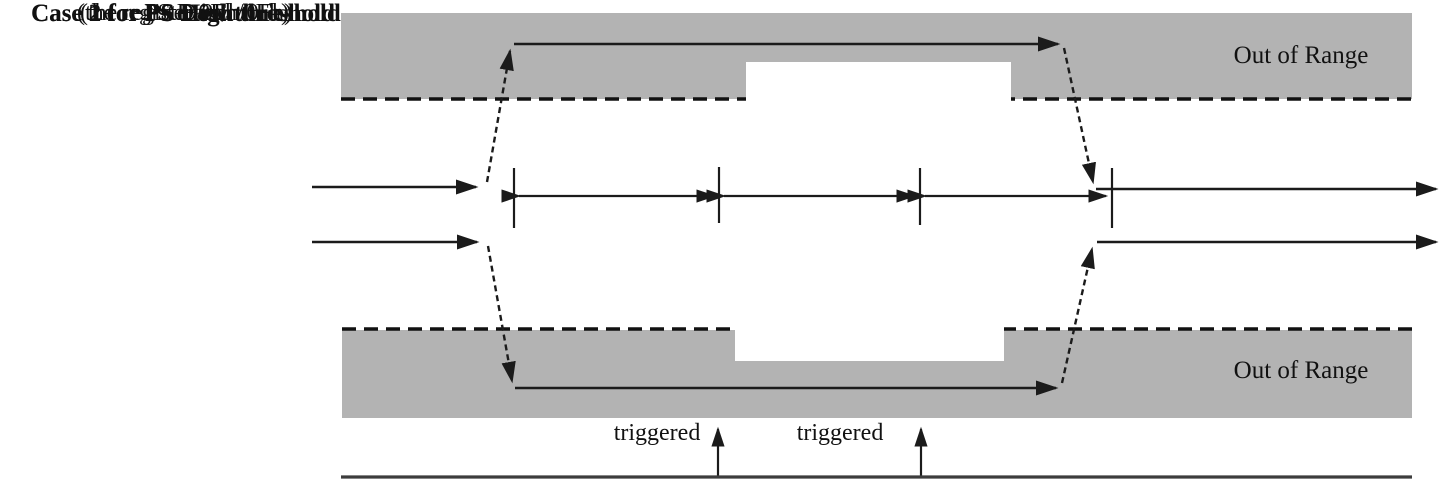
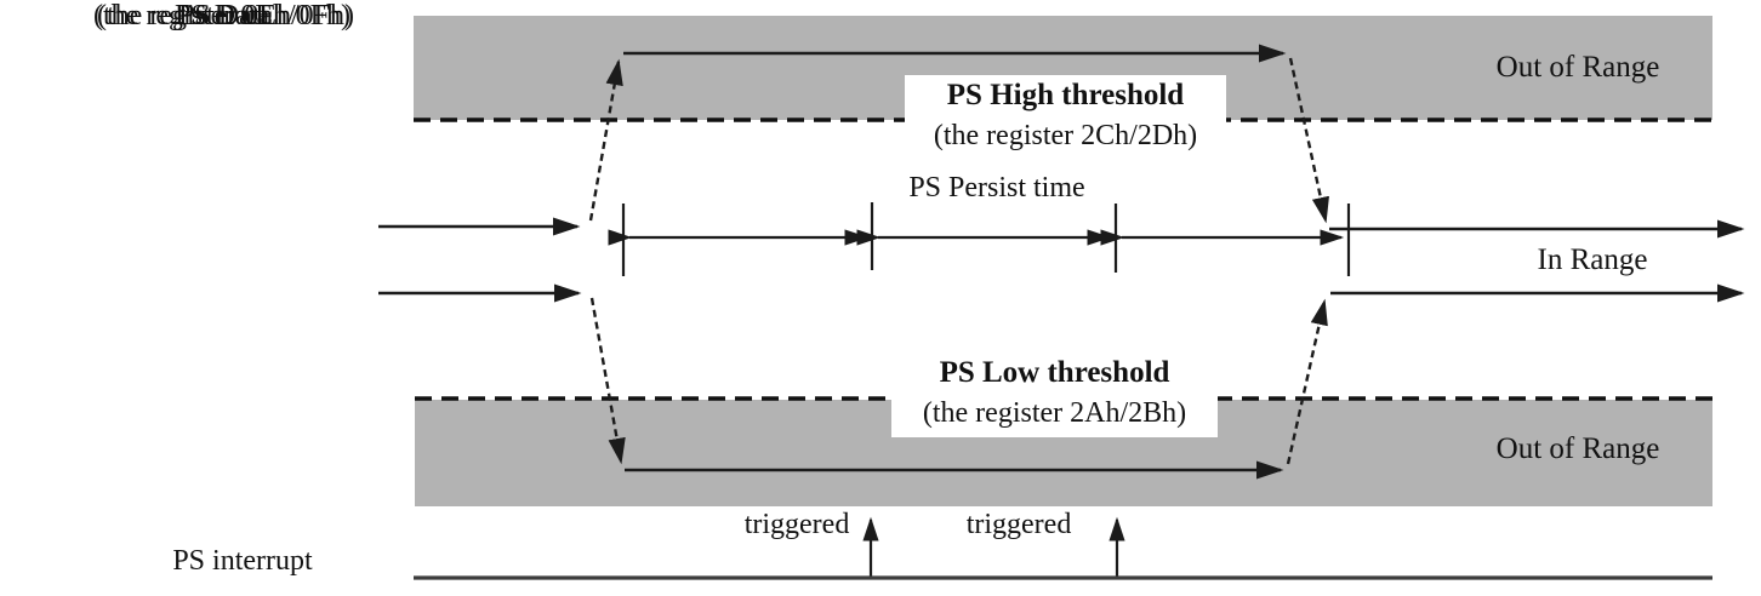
- Case 1 for PS High threshold
  PS Data
  (the register 0Eh/0Fh)
- Case 2 for PS Low threshold
+ PS interrupt
+ PS High threshold
+ (the register 2Ch/2Dh)
+ PS Low threshold
+ (the register 2Ah/2Bh)
+ PS Persist time
  triggered
  triggered
  Out of Range
+ In Range
  Out of Range
